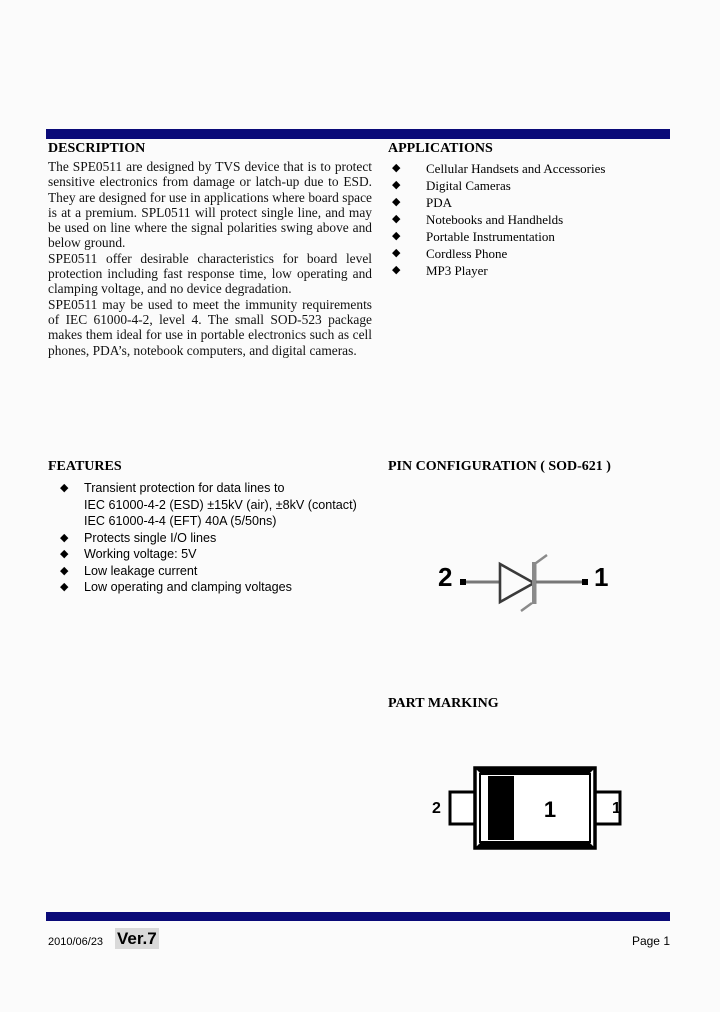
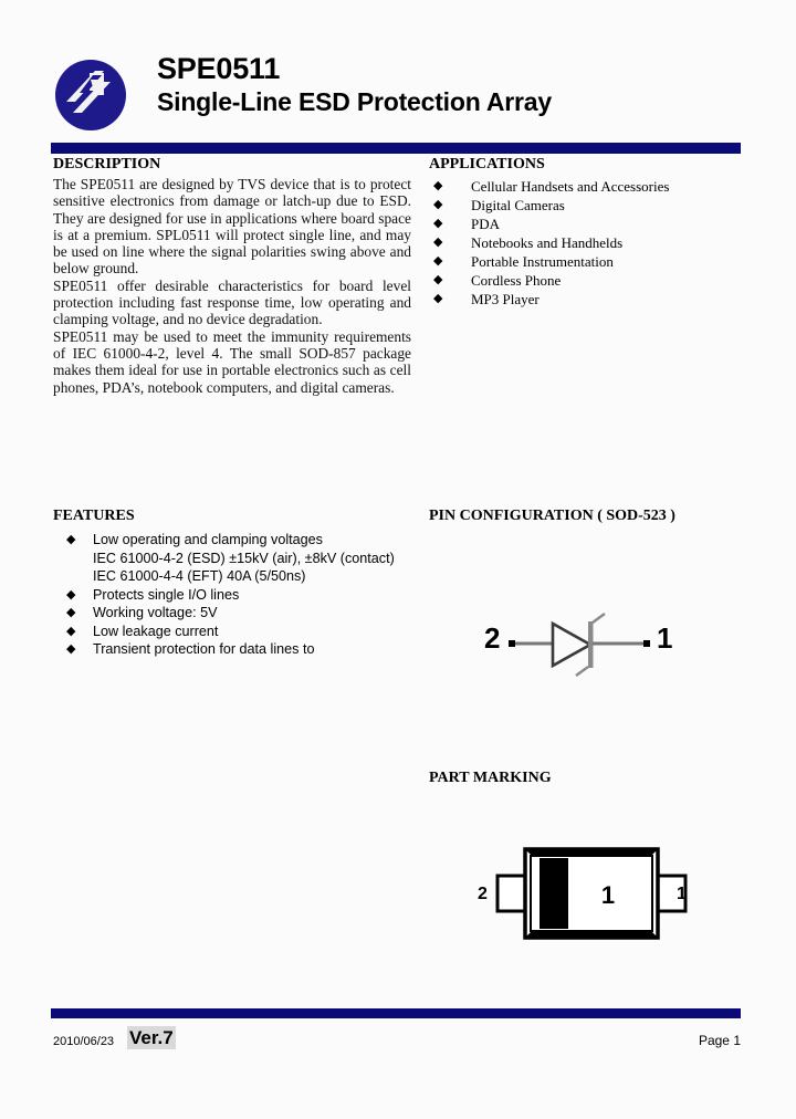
+ SPE0511
+ Single-Line ESD Protection Array
  DESCRIPTION
  The SPE0511 are designed by TVS device that is to protect sensitive electronics from damage or latch-up due to ESD. They are designed for use in applications where board space is at a premium. SPL0511 will protect single line, and may be used on line where the signal polarities swing above and below ground.
  SPE0511 offer desirable characteristics for board level protection including fast response time, low operating and clamping voltage, and no device degradation.
- SPE0511 may be used to meet the immunity requirements of IEC 61000-4-2, level 4. The small SOD-523 package makes them ideal for use in portable electronics such as cell phones, PDA’s, notebook computers, and digital cameras.
+ SPE0511 may be used to meet the immunity requirements of IEC 61000-4-2, level 4. The small SOD-857 package makes them ideal for use in portable electronics such as cell phones, PDA’s, notebook computers, and digital cameras.
  APPLICATIONS
  ◆
  Cellular Handsets and Accessories
  ◆
  Digital Cameras
  ◆
  PDA
  ◆
  Notebooks and Handhelds
  ◆
  Portable Instrumentation
  ◆
  Cordless Phone
  ◆
  MP3 Player
  FEATURES
  ◆
- Transient protection for data lines to
+ Low operating and clamping voltages
  IEC 61000-4-2 (ESD) ±15kV (air), ±8kV (contact)
  IEC 61000-4-4 (EFT) 40A (5/50ns)
  ◆
  Protects single I/O lines
  ◆
  Working voltage: 5V
  ◆
  Low leakage current
  ◆
- Low operating and clamping voltages
+ Transient protection for data lines to
- PIN CONFIGURATION ( SOD-621 )
+ PIN CONFIGURATION ( SOD-523 )
  2
  1
  PART MARKING
  2
  1
  1
  2010/06/23
  Ver.7
  Page 1
